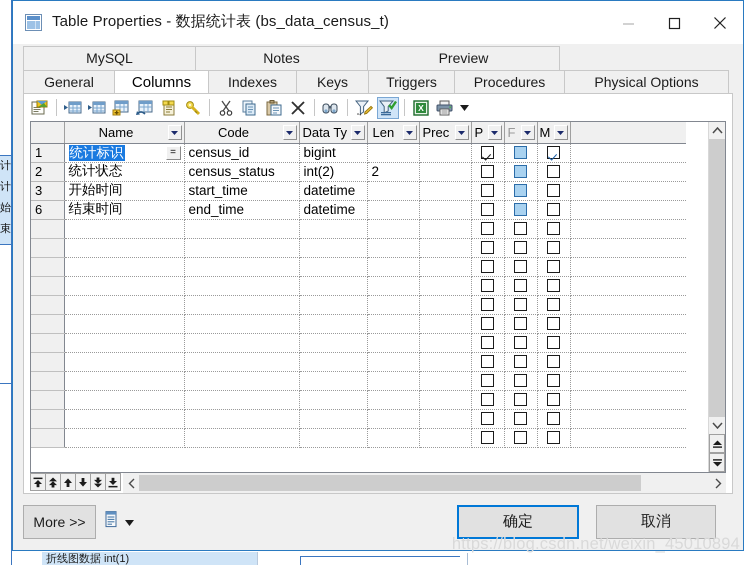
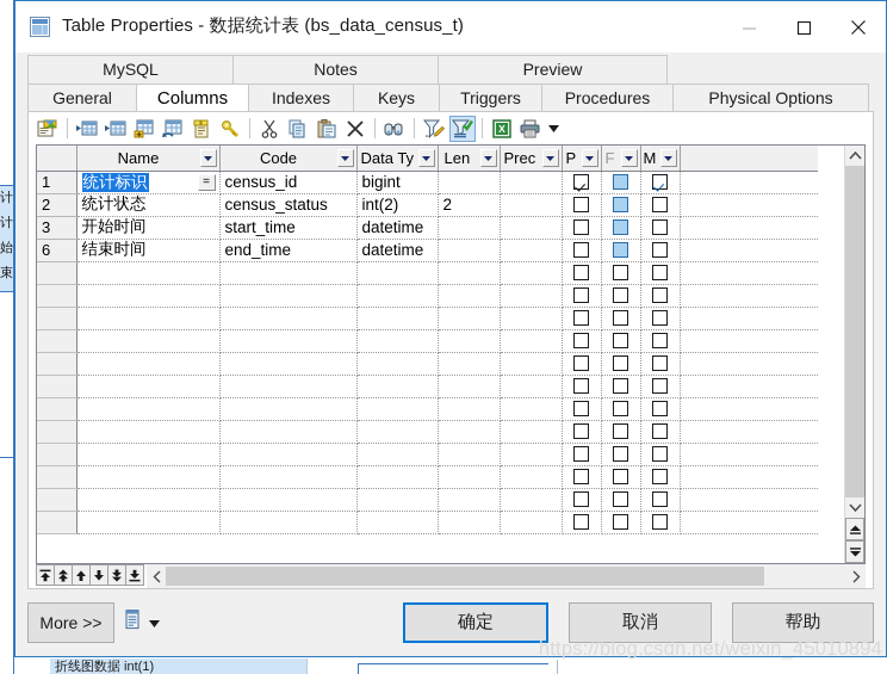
  计
  计
  始
  束
  折线图数据 int(1)
  Table Properties - 数据统计表 (bs_data_census_t)
  MySQL
  Notes
  Preview
  General
  Columns
  Indexes
  Keys
  Triggers
  Procedures
  Physical Options
  X
  	Name	Code	Data Ty	Len	Prec	P	F	M
  1	统计标识 =	census_id	bigint
  2	统计状态	census_status	int(2)	2
  3	开始时间	start_time	datetime
  6	结束时间	end_time	datetime
  More >>
  确定
  取消
+ 帮助
  https://blog.csdn.net/weixin_45010894
